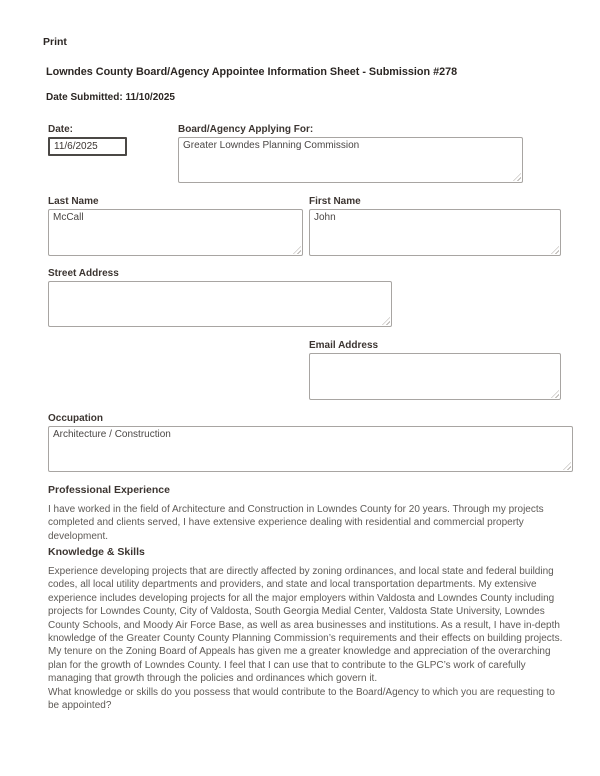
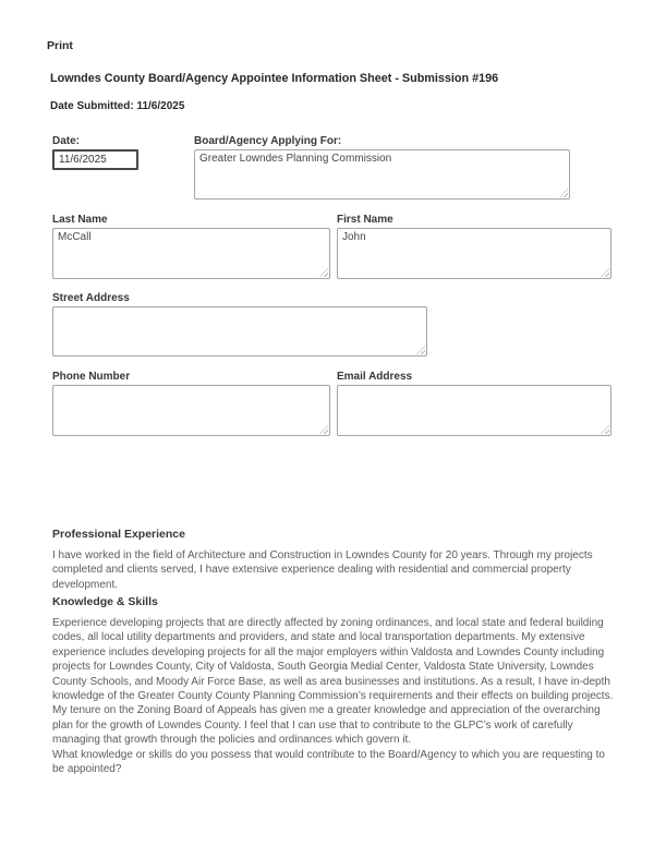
  Print
- Lowndes County Board/Agency Appointee Information Sheet - Submission #278
+ Lowndes County Board/Agency Appointee Information Sheet - Submission #196
- Date Submitted: 11/10/2025
+ Date Submitted: 11/6/2025
  Date:
  11/6/2025
  Board/Agency Applying For:
  Greater Lowndes Planning Commission
  Last Name
  McCall
  First Name
  John
  Street Address
+ Phone Number
  Email Address
- Occupation
- Architecture / Construction
  Professional Experience
  I have worked in the field of Architecture and Construction in Lowndes County for 20 years. Through my projects completed and clients served, I have extensive experience dealing with residential and commercial property development.
  Knowledge & Skills
  Experience developing projects that are directly affected by zoning ordinances, and local state and federal building codes, all local utility departments and providers, and state and local transportation departments. My extensive experience includes developing projects for all the major employers within Valdosta and Lowndes County including projects for Lowndes County, City of Valdosta, South Georgia Medial Center, Valdosta State University, Lowndes County Schools, and Moody Air Force Base, as well as area businesses and institutions. As a result, I have in-depth knowledge of the Greater County County Planning Commission’s requirements and their effects on building projects. My tenure on the Zoning Board of Appeals has given me a greater knowledge and appreciation of the overarching plan for the growth of Lowndes County. I feel that I can use that to contribute to the GLPC’s work of carefully managing that growth through the policies and ordinances which govern it.
  What knowledge or skills do you possess that would contribute to the Board/Agency to which you are requesting to be appointed?
